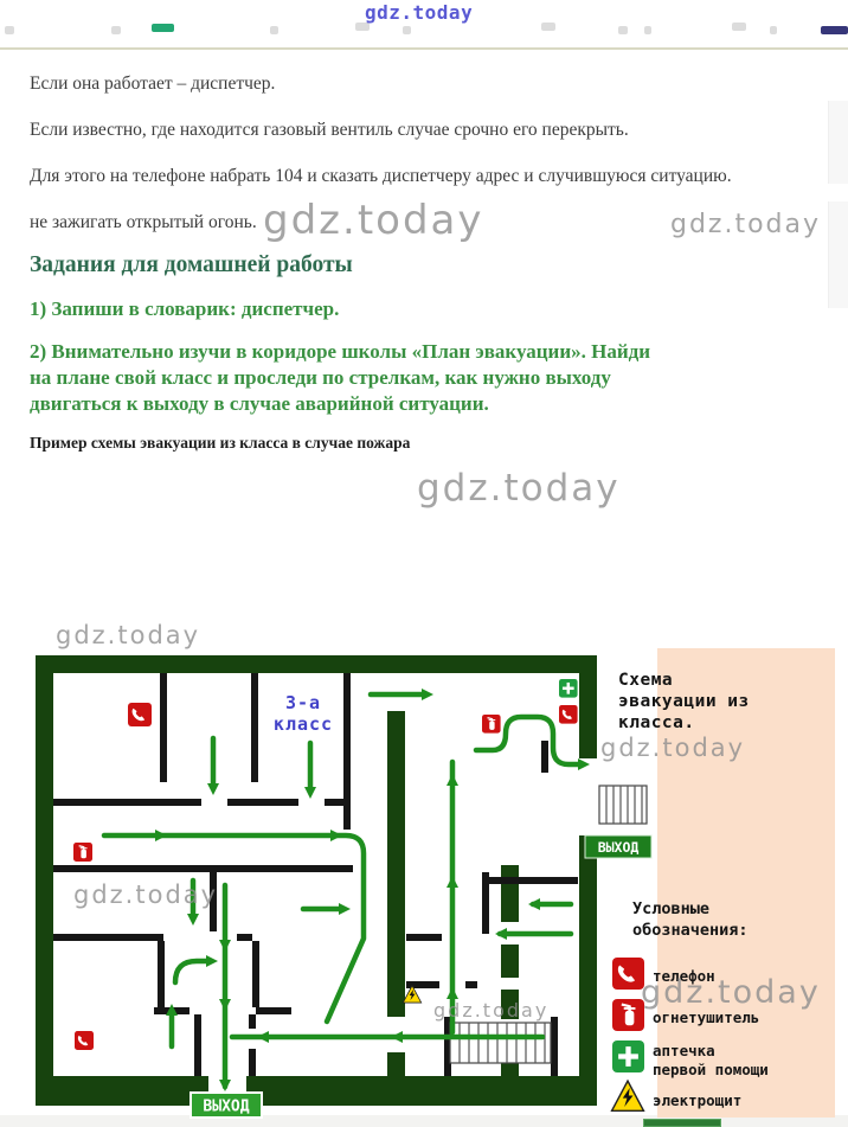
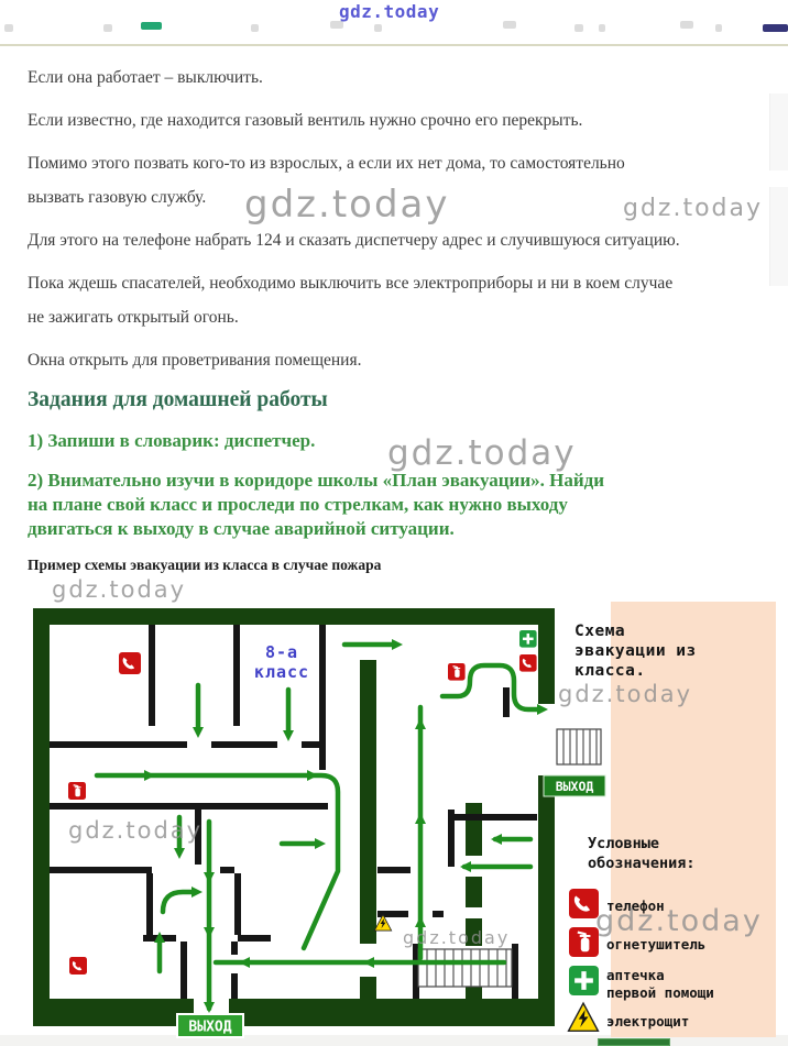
  gdz.today
- Если она работает – диспетчер.
+ Если она работает – выключить.
- Если известно, где находится газовый вентиль случае срочно его перекрыть.
+ Если известно, где находится газовый вентиль нужно срочно его перекрыть.
+ Помимо этого позвать кого-то из взрослых, а если их нет дома, то самостоятельно
+ вызвать газовую службу.
- Для этого на телефоне набрать 104 и сказать диспетчеру адрес и случившуюся ситуацию.
+ Для этого на телефоне набрать 124 и сказать диспетчеру адрес и случившуюся ситуацию.
+ Пока ждешь спасателей, необходимо выключить все электроприборы и ни в коем случае
  не зажигать открытый огонь.
+ Окна открыть для проветривания помещения.
  Задания для домашней работы
  1) Запиши в словарик: диспетчер.
  2) Внимательно изучи в коридоре школы «План эвакуации». Найди
  на плане свой класс и проследи по стрелкам, как нужно выходу
  двигаться к выходу в случае аварийной ситуации.
  Пример схемы эвакуации из класса в случае пожара
- 3-а
+ 8-а
  класс
  ВЫХОД
  ВЫХОД
  Схема
  эвакуации из
  класса.
  Условные
  обозначения:
  телефон
  огнетушитель
  аптечка
  первой помощи
  электрощит
  gdz.today
  gdz.today
  gdz.today
  gdz.today
  gdz.today
  gdz.today
  gdz.today
  gdz.today
